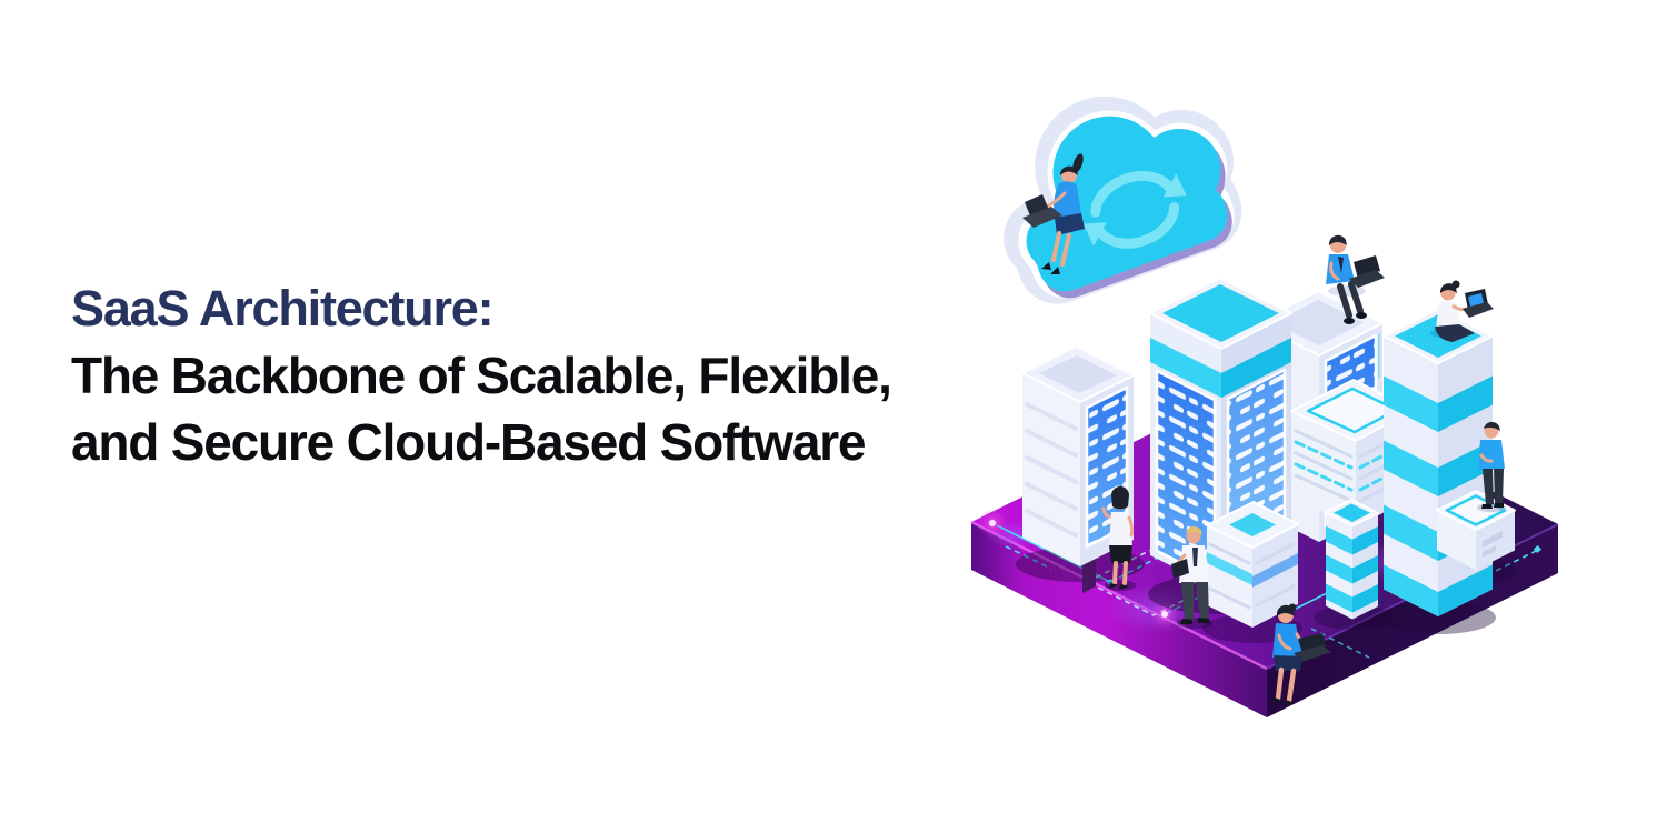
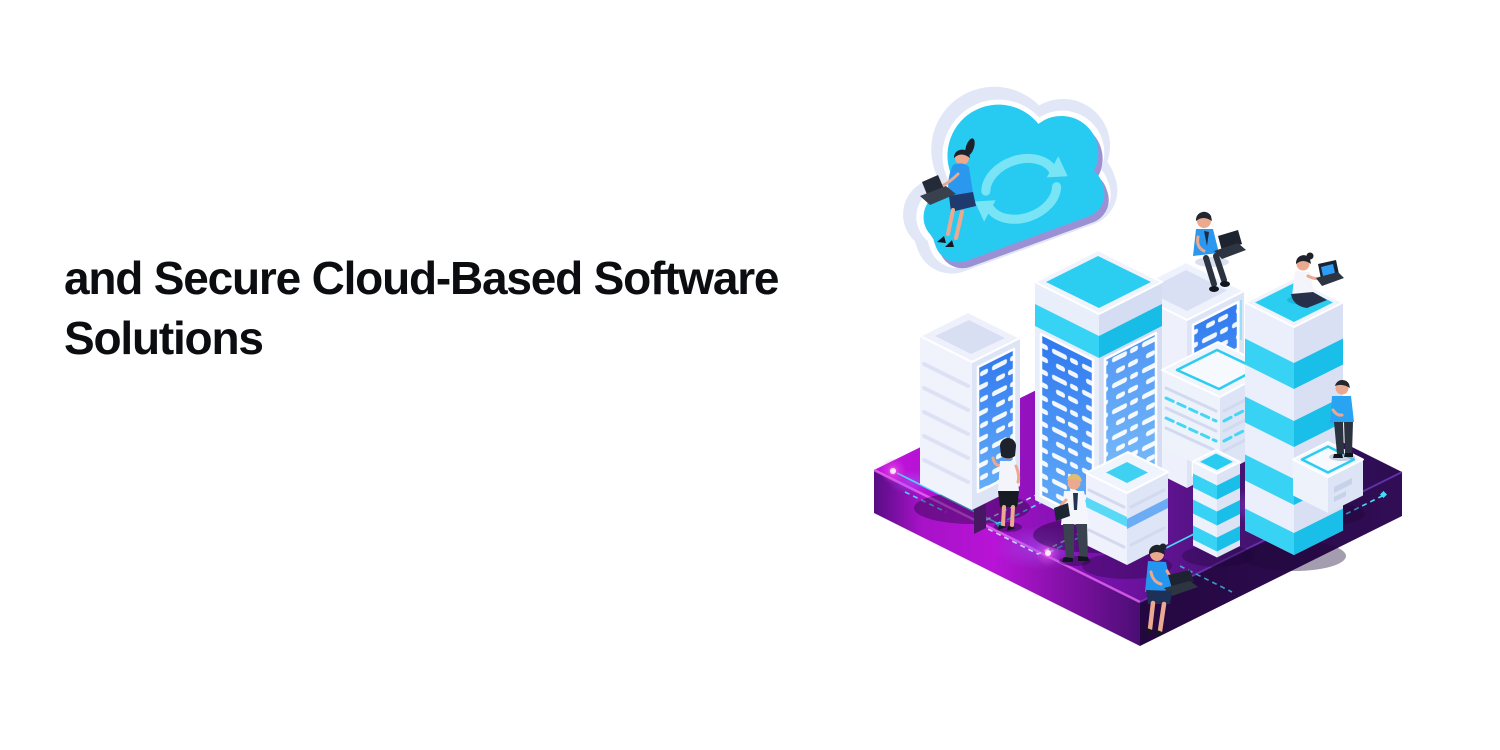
- SaaS Architecture:
- The Backbone of Scalable, Flexible,
  and Secure Cloud-Based Software
+ Solutions
